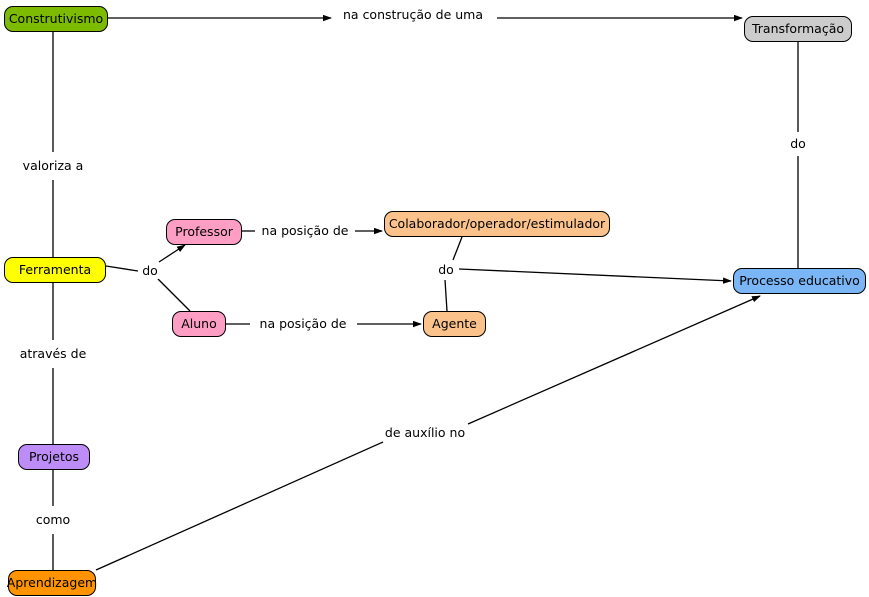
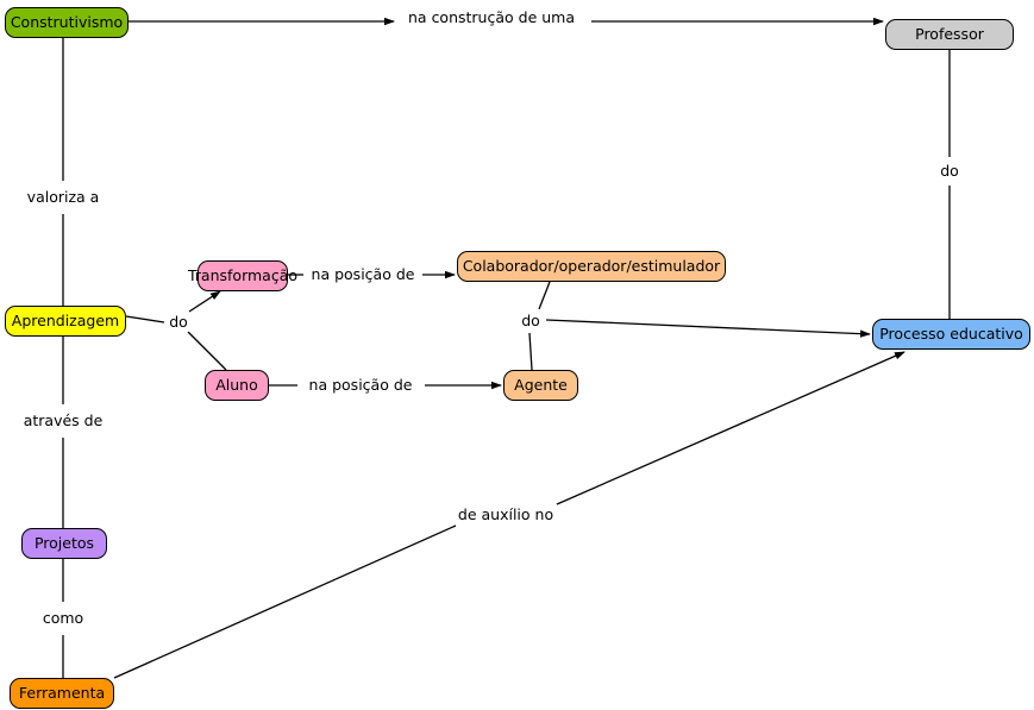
  na construção de uma
  valoriza a
  do
  do
  na posição de
  na posição de
  do
  através de
  como
  de auxílio no
  Construtivismo
- Transformação
+ Professor
- Ferramenta
+ Aprendizagem
- Professor
+ Transformação
  Aluno
  Colaborador/operador/estimulador
  Agente
  Processo educativo
  Projetos
- Aprendizagem
+ Ferramenta
